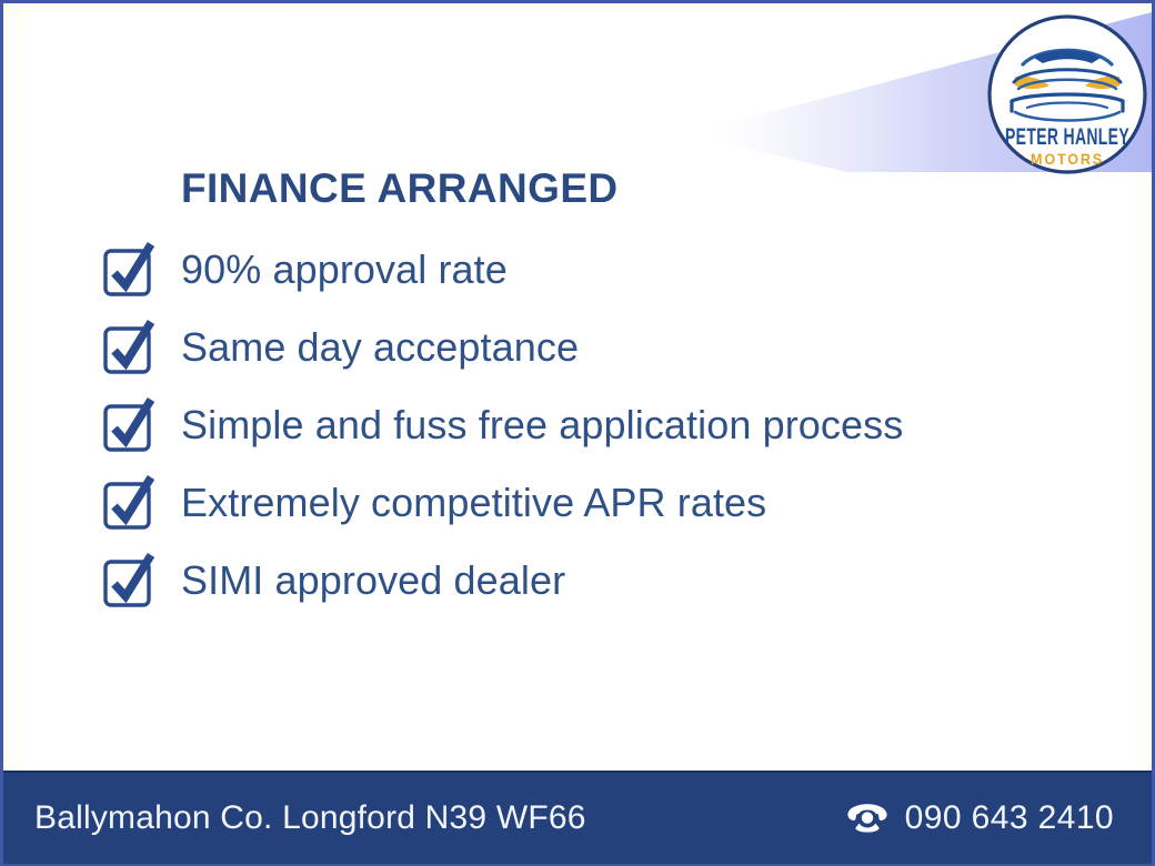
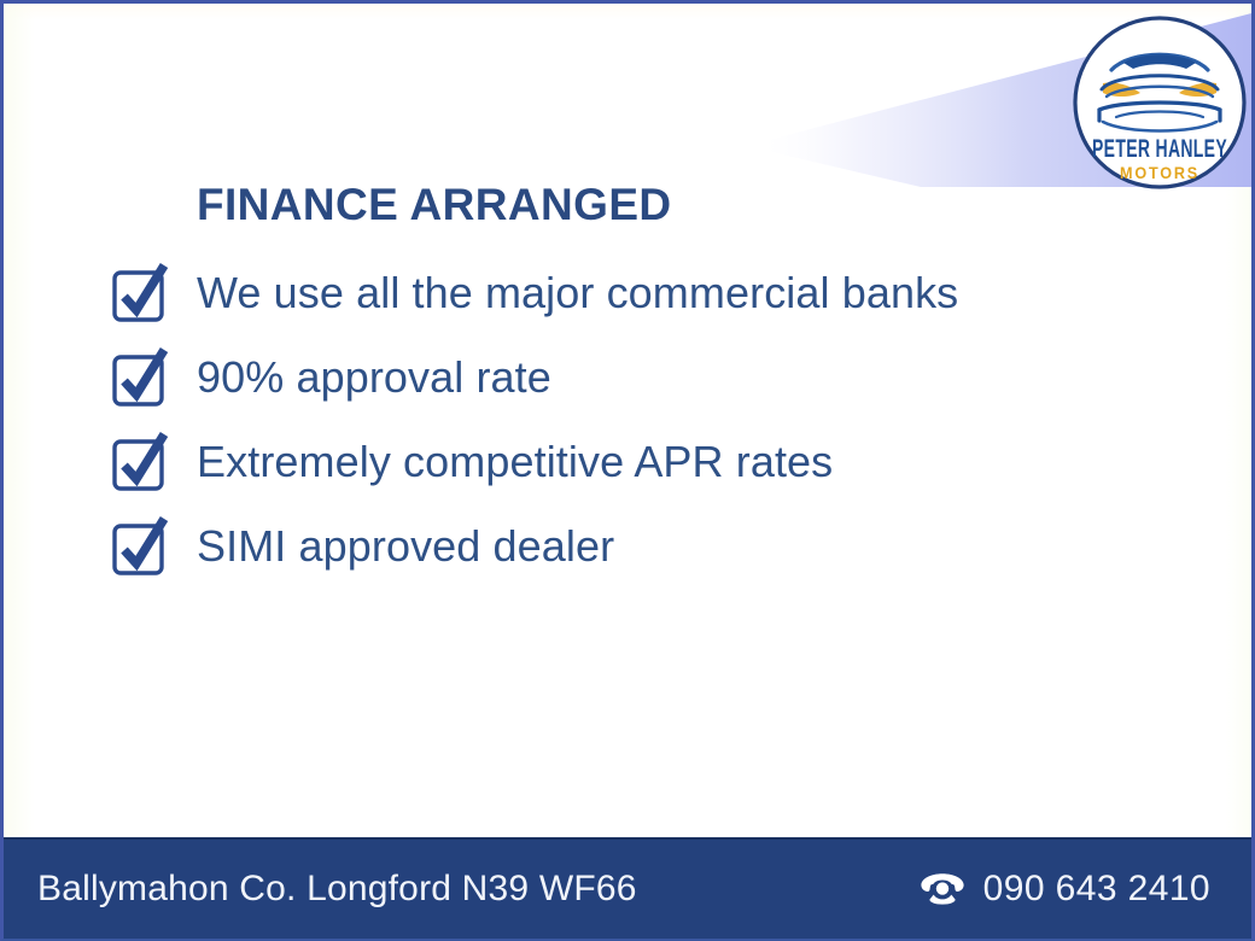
  PETER HANLEY
  MOTORS
  FINANCE ARRANGED
+ We use all the major commercial banks
  90% approval rate
- Same day acceptance
- Simple and fuss free application process
  Extremely competitive APR rates
  SIMI approved dealer
  Ballymahon Co. Longford N39 WF66
  090 643 2410
